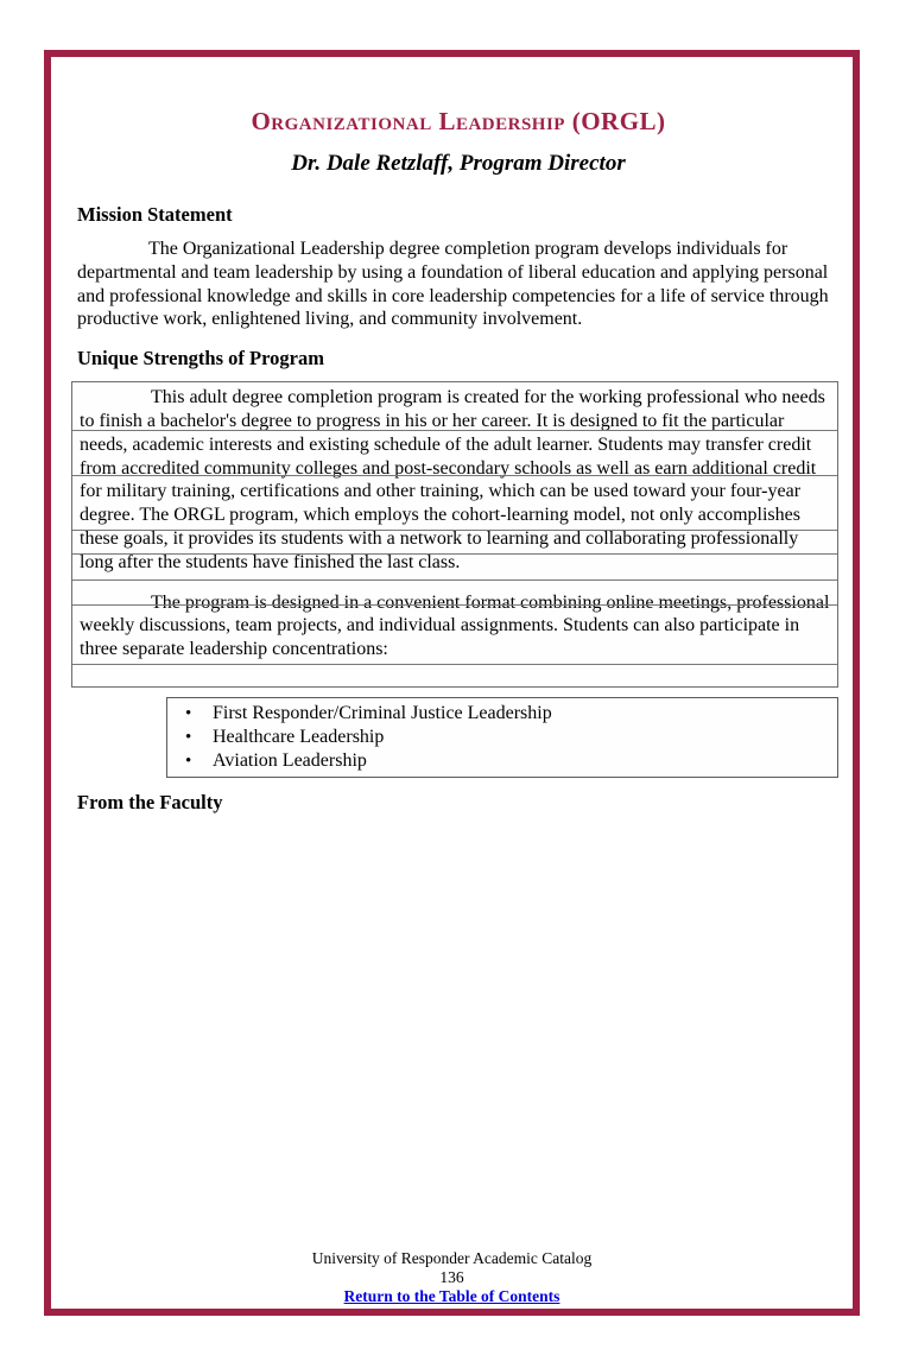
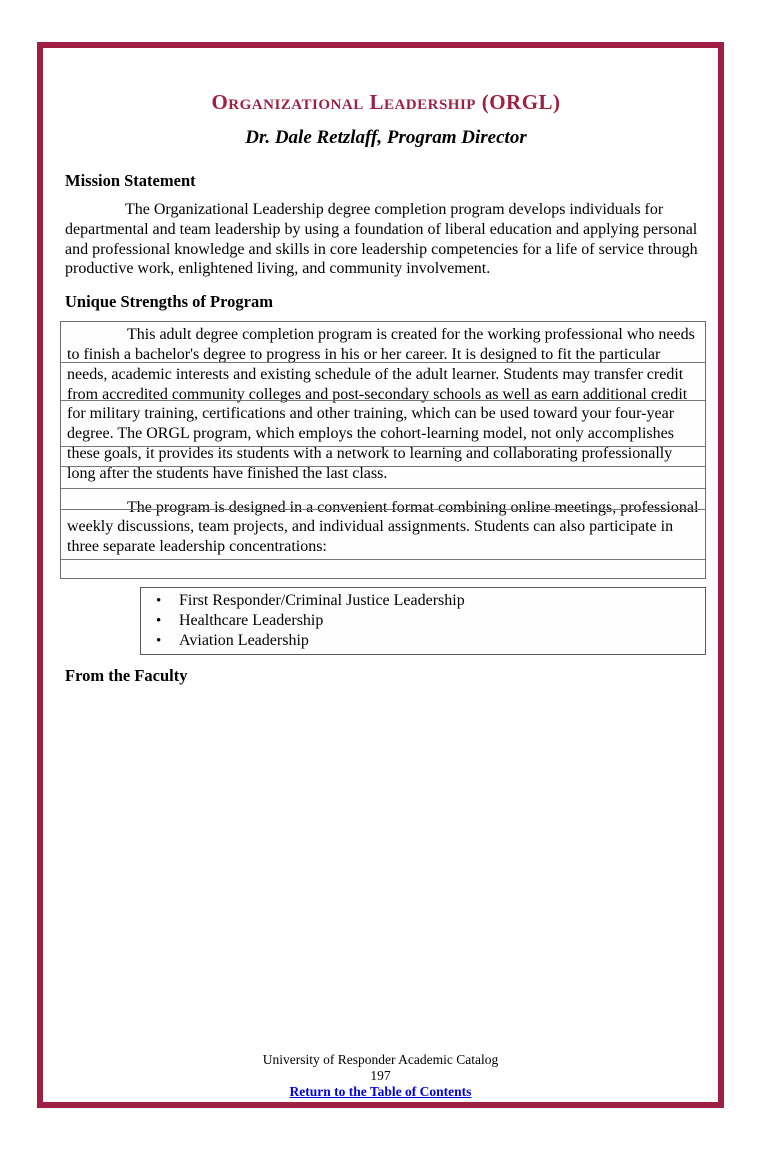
  Organizational Leadership (ORGL)
  Dr. Dale Retzlaff, Program Director
  Mission Statement
  The Organizational Leadership degree completion program develops individuals for departmental and team leadership by using a foundation of liberal education and applying personal and professional knowledge and skills in core leadership competencies for a life of service through productive work, enlightened living, and community involvement.
  Unique Strengths of Program
  This adult degree completion program is created for the working professional who needs to finish a bachelor's degree to progress in his or her career. It is designed to fit the particular needs, academic interests and existing schedule of the adult learner. Students may transfer credit from accredited community colleges and post-secondary schools as well as earn additional credit for military training, certifications and other training, which can be used toward your four-year degree. The ORGL program, which employs the cohort-learning model, not only accomplishes these goals, it provides its students with a network to learning and collaborating professionally long after the students have finished the last class.
  The program is designed in a convenient format combining online meetings, professional weekly discussions, team projects, and individual assignments. Students can also participate in three separate leadership concentrations:
  •
  First Responder/Criminal Justice Leadership
  •
  Healthcare Leadership
  •
  Aviation Leadership
  From the Faculty
  University of Responder Academic Catalog
- 136
+ 197
  Return to the Table of Contents
